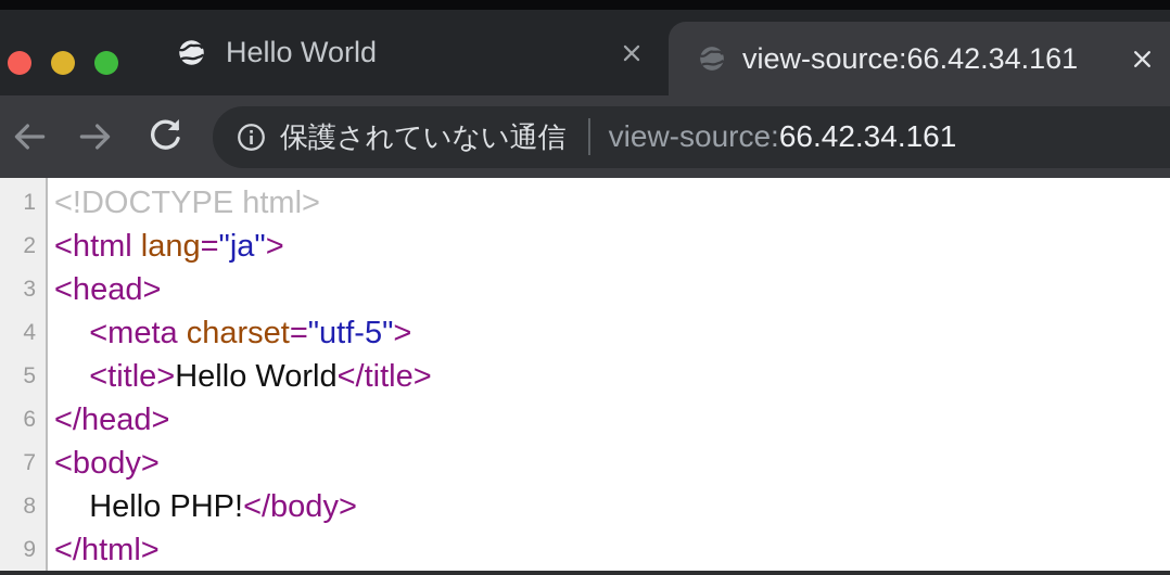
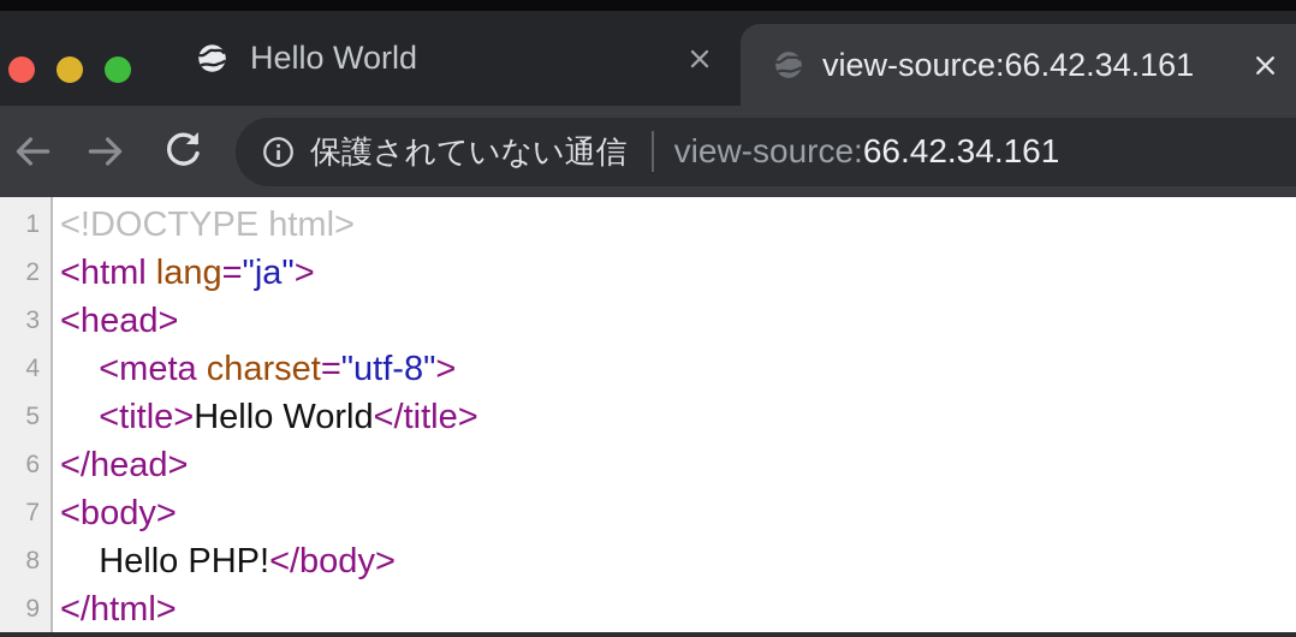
  Hello World
  view-source:66.42.34.161
  保護されていない通信
  view-source:
  66.42.34.161
  1
  2
  3
  4
  5
  6
  7
  8
  9
  <!DOCTYPE html>
  <html lang="ja">
  <head>
- <meta charset="utf-5">
+ <meta charset="utf-8">
  <title>Hello World</title>
  </head>
  <body>
  Hello PHP!</body>
  </html>
